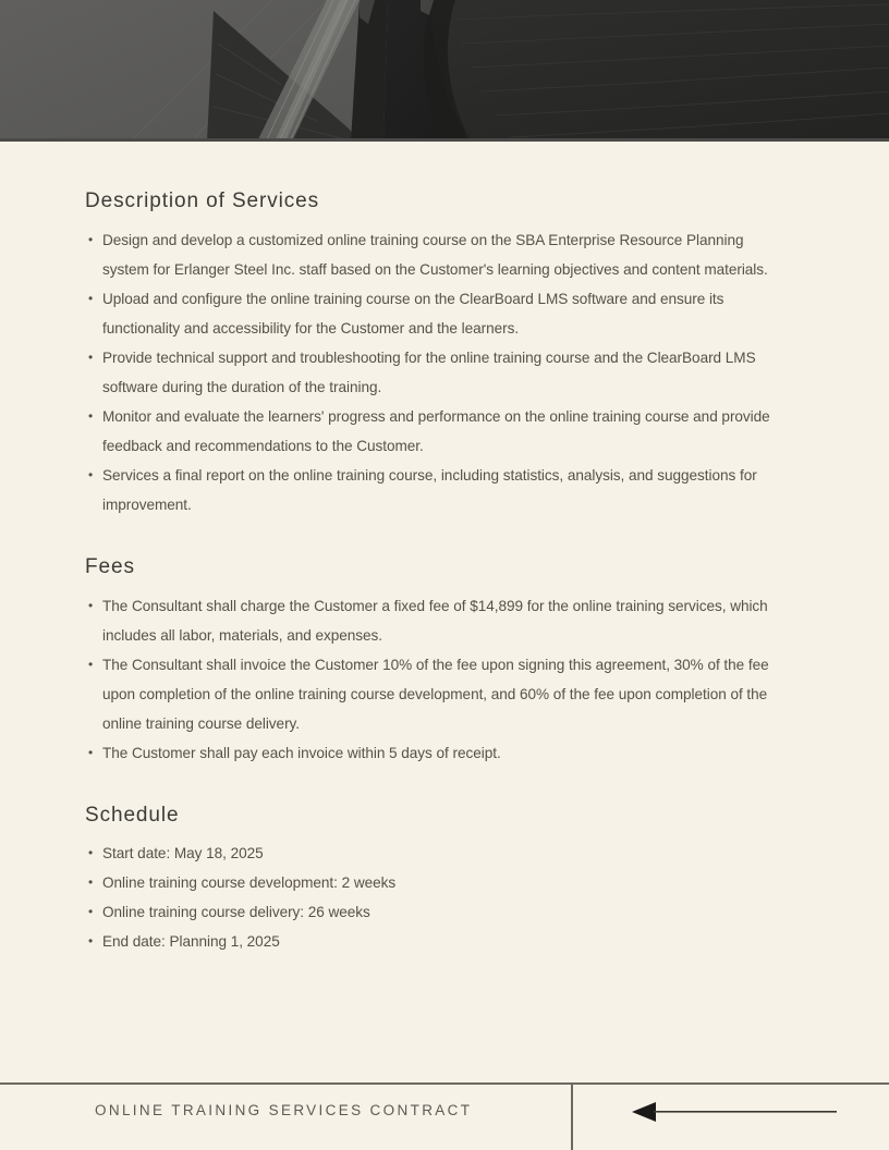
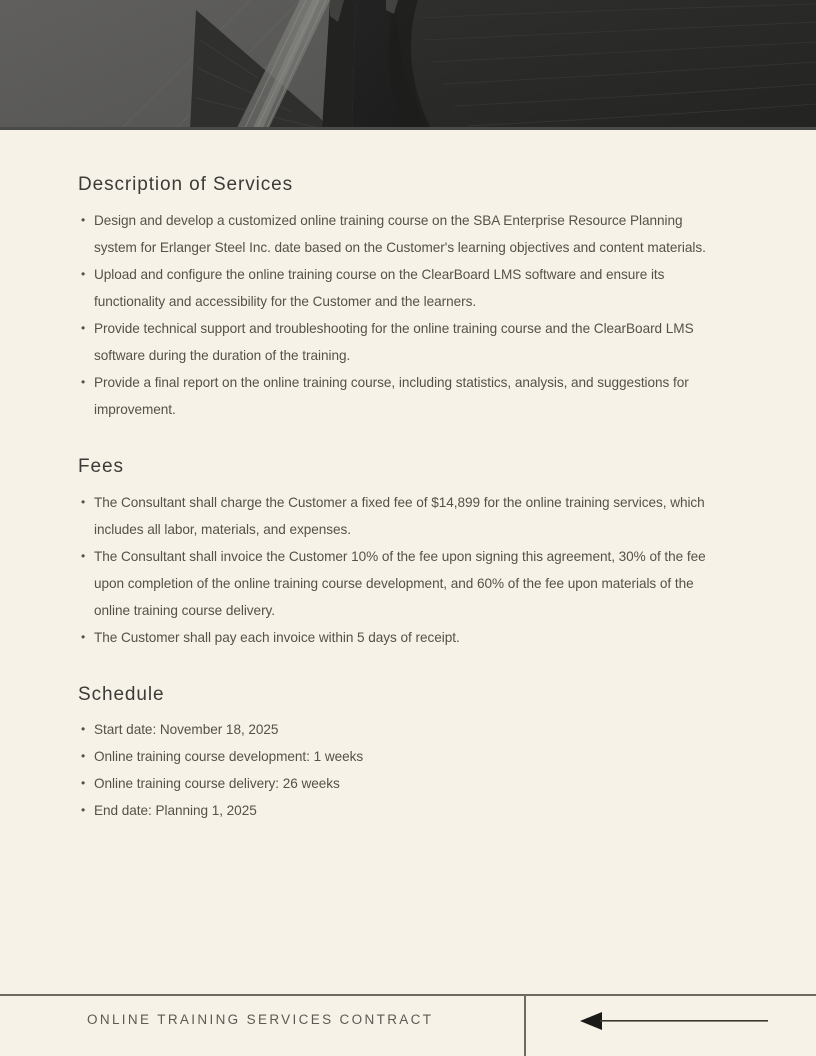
  Description of Services
- Design and develop a customized online training course on the SBA Enterprise Resource Planning system for Erlanger Steel Inc. staff based on the Customer's learning objectives and content materials.
+ Design and develop a customized online training course on the SBA Enterprise Resource Planning system for Erlanger Steel Inc. date based on the Customer's learning objectives and content materials.
  Upload and configure the online training course on the ClearBoard LMS software and ensure its functionality and accessibility for the Customer and the learners.
  Provide technical support and troubleshooting for the online training course and the ClearBoard LMS software during the duration of the training.
- Monitor and evaluate the learners' progress and performance on the online training course and provide feedback and recommendations to the Customer.
- Services a final report on the online training course, including statistics, analysis, and suggestions for improvement.
+ Provide a final report on the online training course, including statistics, analysis, and suggestions for improvement.
  Fees
  The Consultant shall charge the Customer a fixed fee of $14,899 for the online training services, which includes all labor, materials, and expenses.
- The Consultant shall invoice the Customer 10% of the fee upon signing this agreement, 30% of the fee upon completion of the online training course development, and 60% of the fee upon completion of the online training course delivery.
+ The Consultant shall invoice the Customer 10% of the fee upon signing this agreement, 30% of the fee upon completion of the online training course development, and 60% of the fee upon materials of the online training course delivery.
  The Customer shall pay each invoice within 5 days of receipt.
  Schedule
- Start date: May 18, 2025
+ Start date: November 18, 2025
- Online training course development: 2 weeks
+ Online training course development: 1 weeks
  Online training course delivery: 26 weeks
  End date: Planning 1, 2025
  ONLINE TRAINING SERVICES CONTRACT
